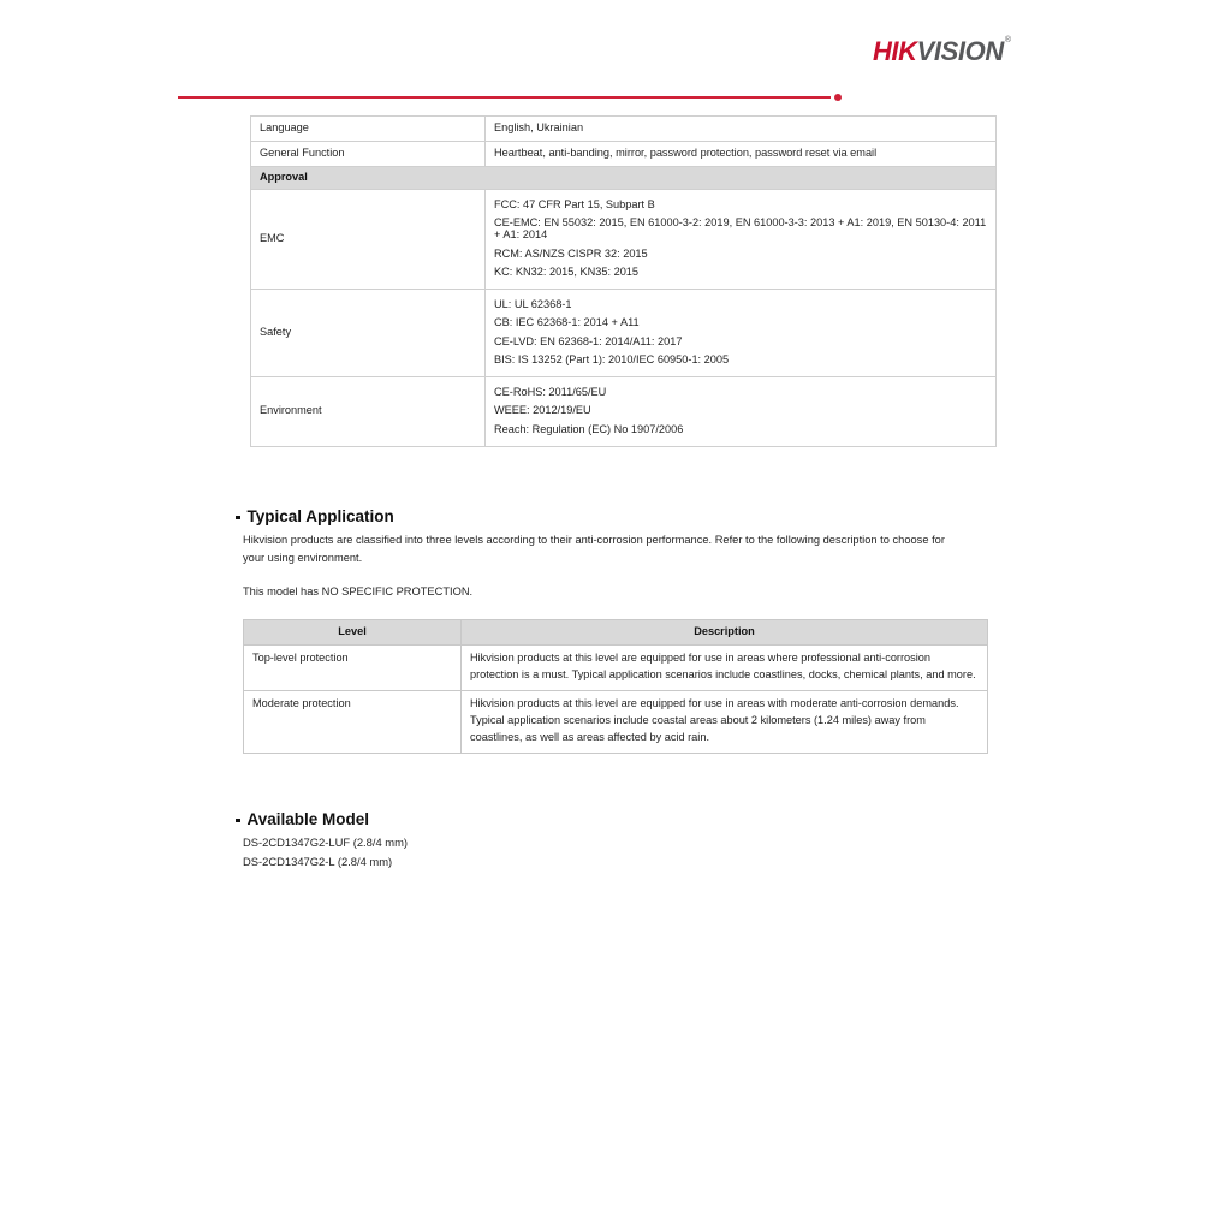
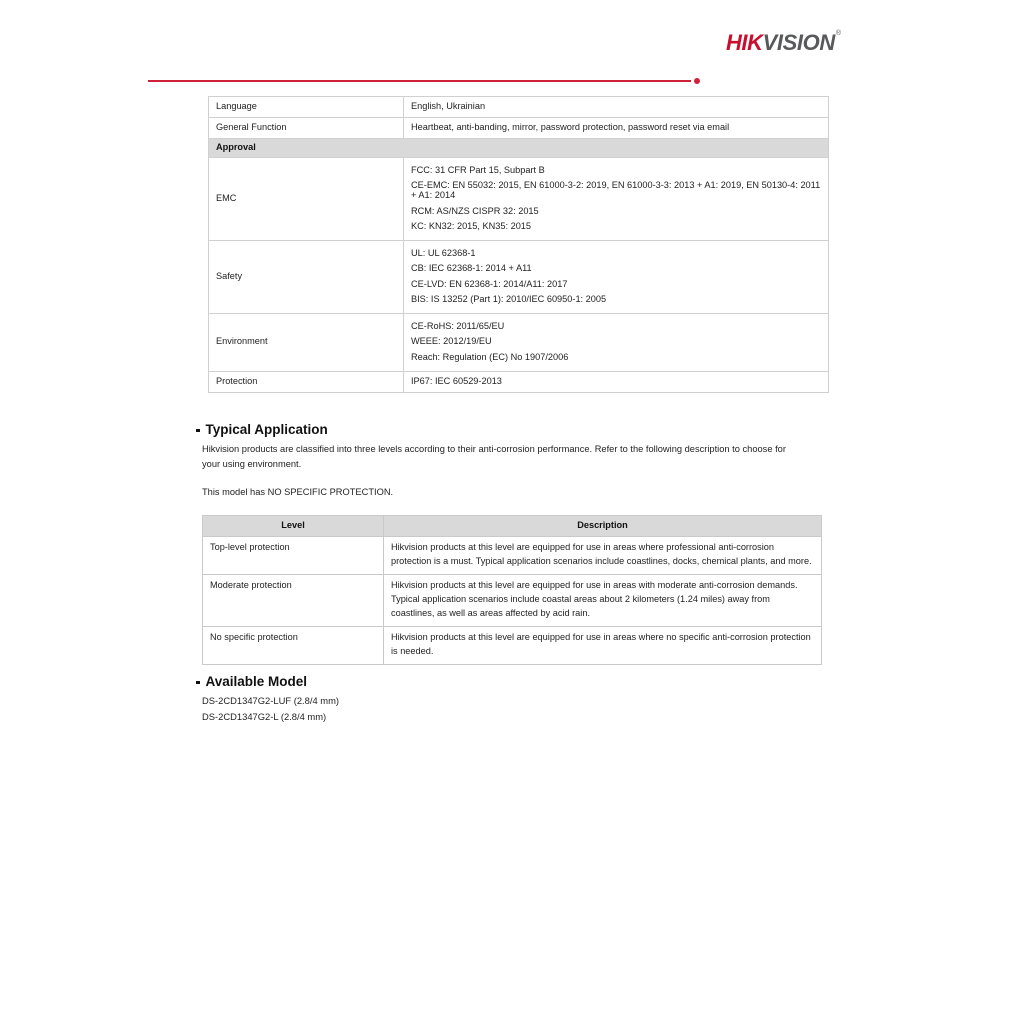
  HIKVISION
  Language	English, Ukrainian
  General Function	Heartbeat, anti-banding, mirror, password protection, password reset via email
  Approval
- EMC	FCC: 47 CFR Part 15, Subpart B CE-EMC: EN 55032: 2015, EN 61000-3-2: 2019, EN 61000-3-3: 2013 + A1: 2019, EN 50130-4: 2011 + A1: 2014 RCM: AS/NZS CISPR 32: 2015 KC: KN32: 2015, KN35: 2015
+ EMC	FCC: 31 CFR Part 15, Subpart B CE-EMC: EN 55032: 2015, EN 61000-3-2: 2019, EN 61000-3-3: 2013 + A1: 2019, EN 50130-4: 2011 + A1: 2014 RCM: AS/NZS CISPR 32: 2015 KC: KN32: 2015, KN35: 2015
  Safety	UL: UL 62368-1 CB: IEC 62368-1: 2014 + A11 CE-LVD: EN 62368-1: 2014/A11: 2017 BIS: IS 13252 (Part 1): 2010/IEC 60950-1: 2005
  Environment	CE-RoHS: 2011/65/EU WEEE: 2012/19/EU Reach: Regulation (EC) No 1907/2006
+ Protection	IP67: IEC 60529-2013
  Typical Application
  Hikvision products are classified into three levels according to their anti-corrosion performance. Refer to the following description to choose for your using environment.
  This model has NO SPECIFIC PROTECTION.
  Level	Description
  Top-level protection	Hikvision products at this level are equipped for use in areas where professional anti-corrosion protection is a must. Typical application scenarios include coastlines, docks, chemical plants, and more.
  Moderate protection	Hikvision products at this level are equipped for use in areas with moderate anti-corrosion demands. Typical application scenarios include coastal areas about 2 kilometers (1.24 miles) away from coastlines, as well as areas affected by acid rain.
+ No specific protection	Hikvision products at this level are equipped for use in areas where no specific anti-corrosion protection is needed.
  Available Model
  DS-2CD1347G2-LUF (2.8/4 mm)
  DS-2CD1347G2-L (2.8/4 mm)
